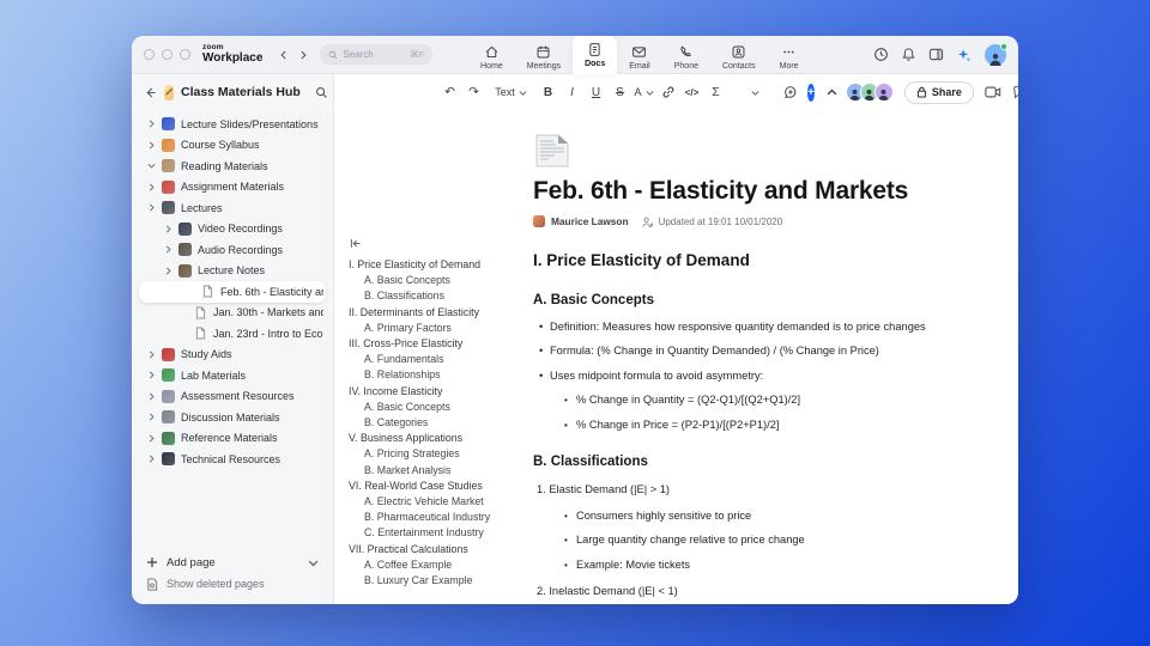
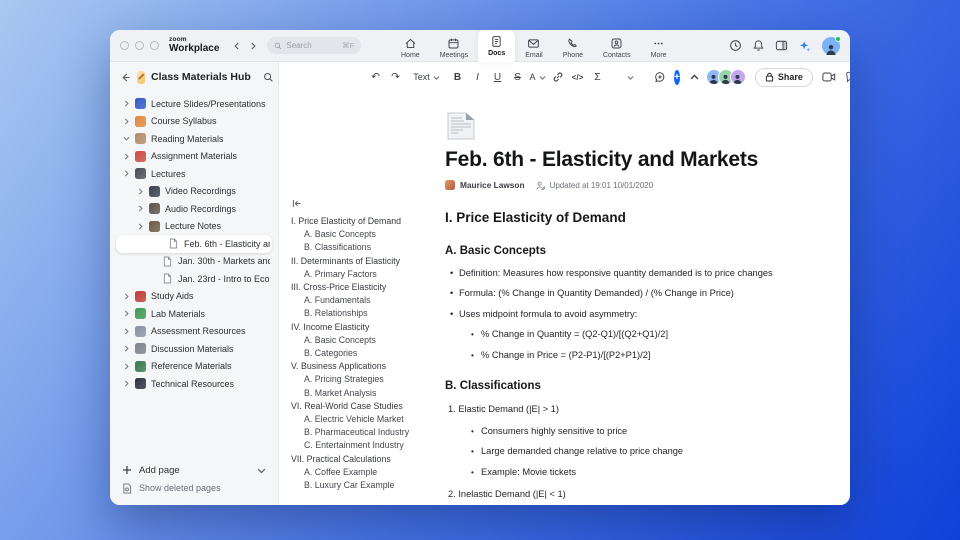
  Workplace
  Search
  ⌘F
  Class Materials Hub
  Lecture Slides/Presentations
  Course Syllabus
  Reading Materials
  Assignment Materials
  Lectures
  Video Recordings
  Audio Recordings
  Lecture Notes
  Feb. 6th - Elasticity a
  Jan. 30th - Markets an
  Jan. 23rd - Intro to Eco
  Study Aids
  Lab Materials
  Assessment Resources
  Discussion Materials
  Reference Materials
  Technical Resources
  Add page
  Show deleted pages
  ↶
  ↷
  Text
  B
  I
  U
  S
  A
  </>
  Σ
  +
  Share
  I. Price Elasticity of Demand
  A. Basic Concepts
  B. Classifications
  II. Determinants of Elasticity
  A. Primary Factors
  III. Cross-Price Elasticity
  A. Fundamentals
  B. Relationships
  IV. Income Elasticity
  A. Basic Concepts
  B. Categories
  V. Business Applications
  A. Pricing Strategies
  B. Market Analysis
  VI. Real-World Case Studies
  A. Electric Vehicle Market
  B. Pharmaceutical Industry
  C. Entertainment Industry
  VII. Practical Calculations
  A. Coffee Example
  B. Luxury Car Example
  Feb. 6th - Elasticity and Markets
  Maurice Lawson
  Updated at 19:01 10/01/2020
  I. Price Elasticity of Demand
  A. Basic Concepts
  Definition: Measures how responsive quantity demanded is to price changes
  Formula: (% Change in Quantity Demanded) / (% Change in Price)
  Uses midpoint formula to avoid asymmetry:
  % Change in Quantity = (Q2-Q1)/[(Q2+Q1)/2]
  % Change in Price = (P2-P1)/[(P2+P1)/2]
  B. Classifications
  1. Elastic Demand (|E| > 1)
  Consumers highly sensitive to price
- Large quantity change relative to price change
+ Large demanded change relative to price change
  Example: Movie tickets
  2. Inelastic Demand (|E| < 1)
